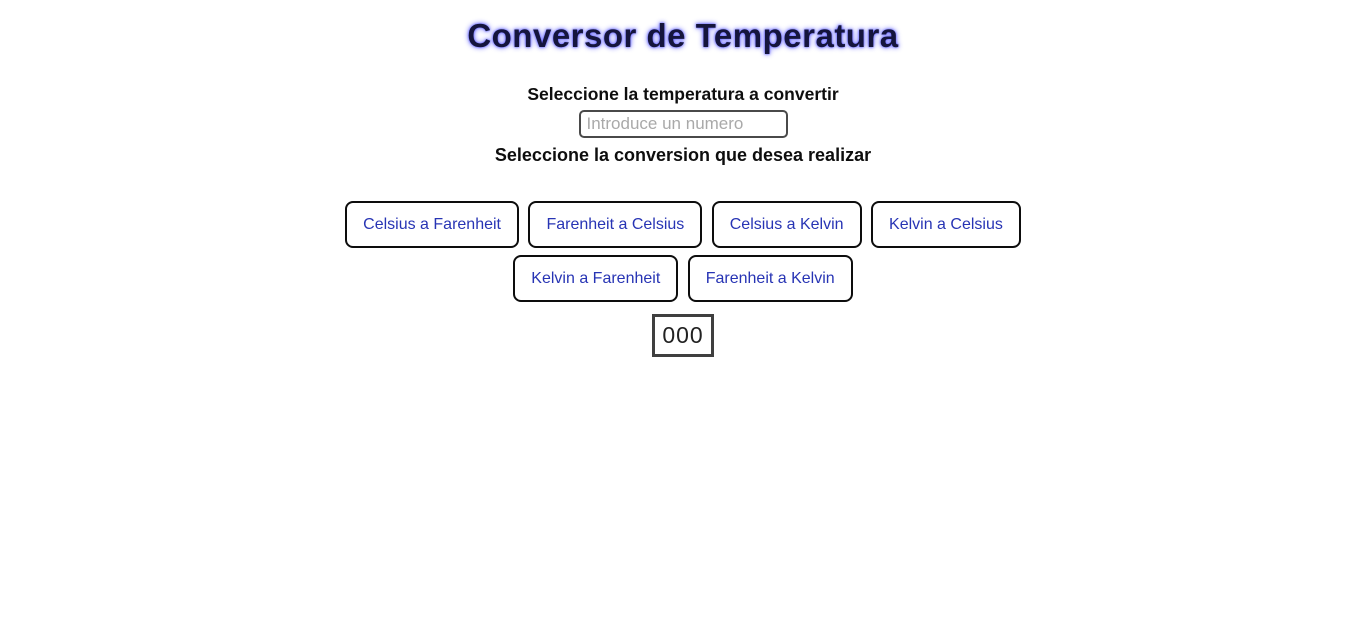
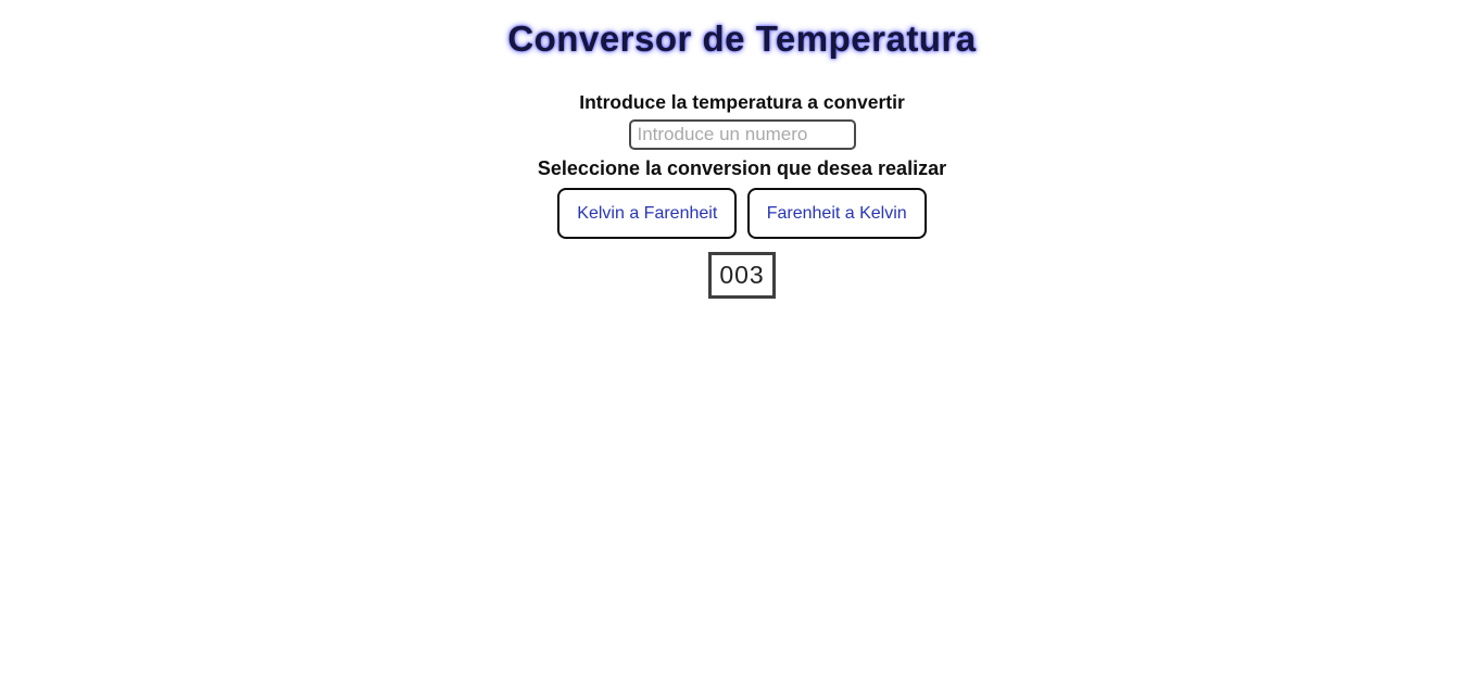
  Conversor de Temperatura
- Seleccione la temperatura a convertir
+ Introduce la temperatura a convertir
  Introduce un numero
  Seleccione la conversion que desea realizar
- Celsius a Farenheit Farenheit a Celsius Celsius a Kelvin Kelvin a Celsius
  Kelvin a Farenheit Farenheit a Kelvin
- 000
+ 003
